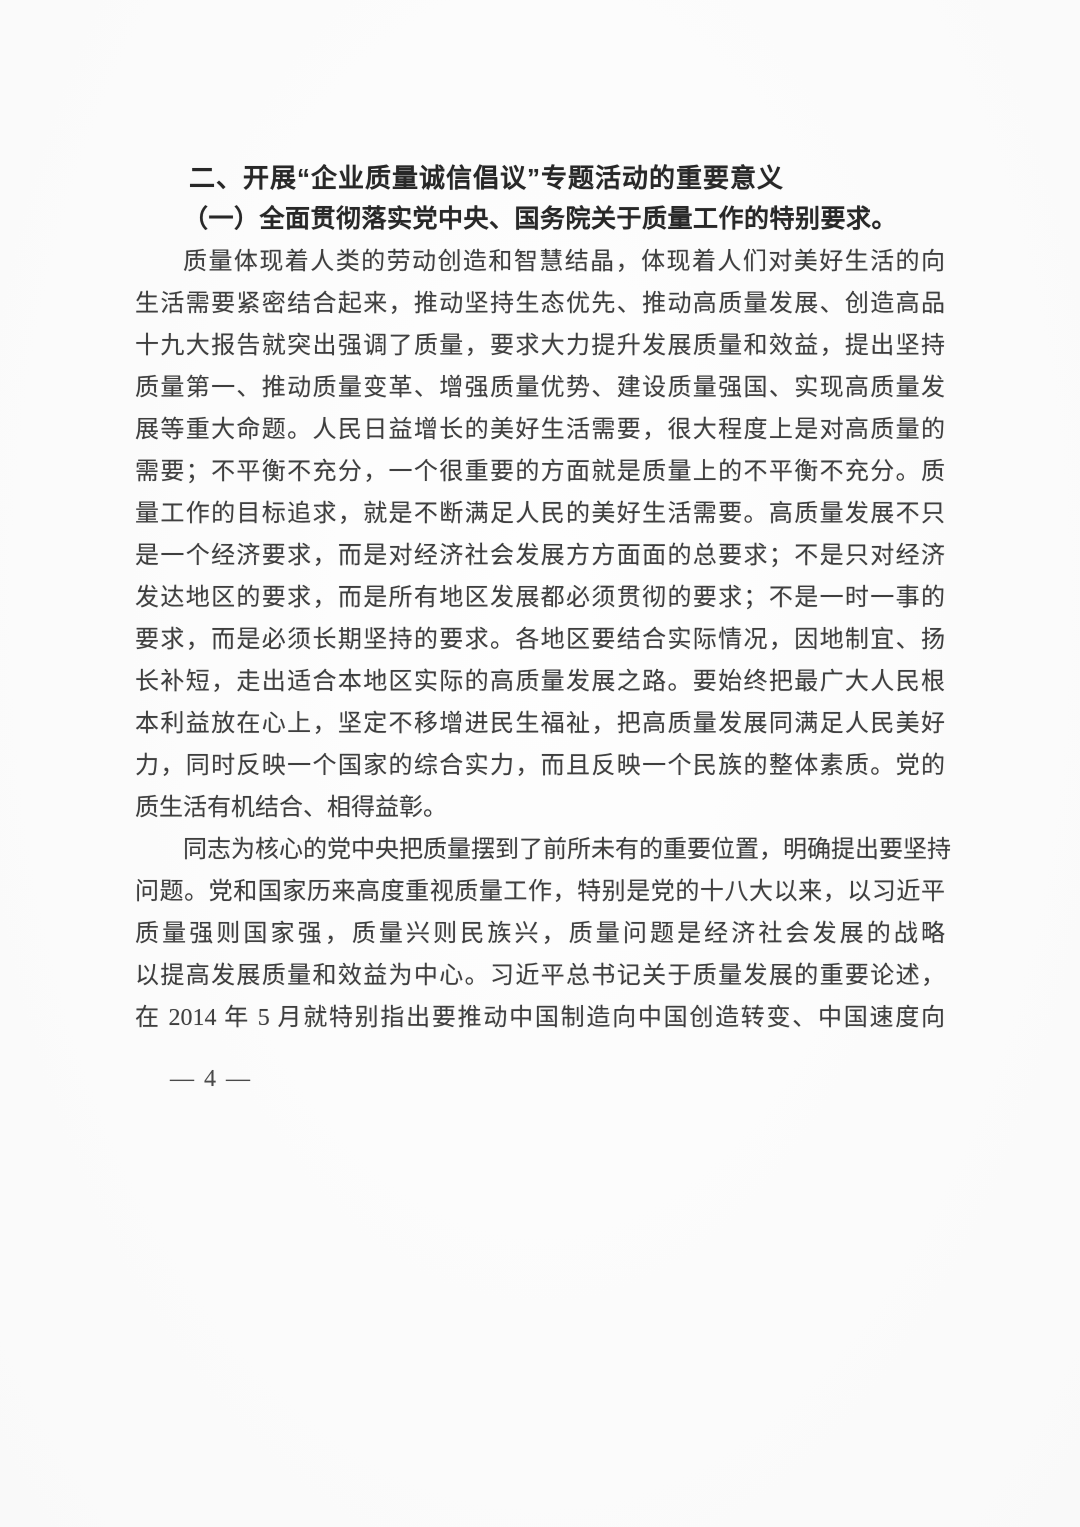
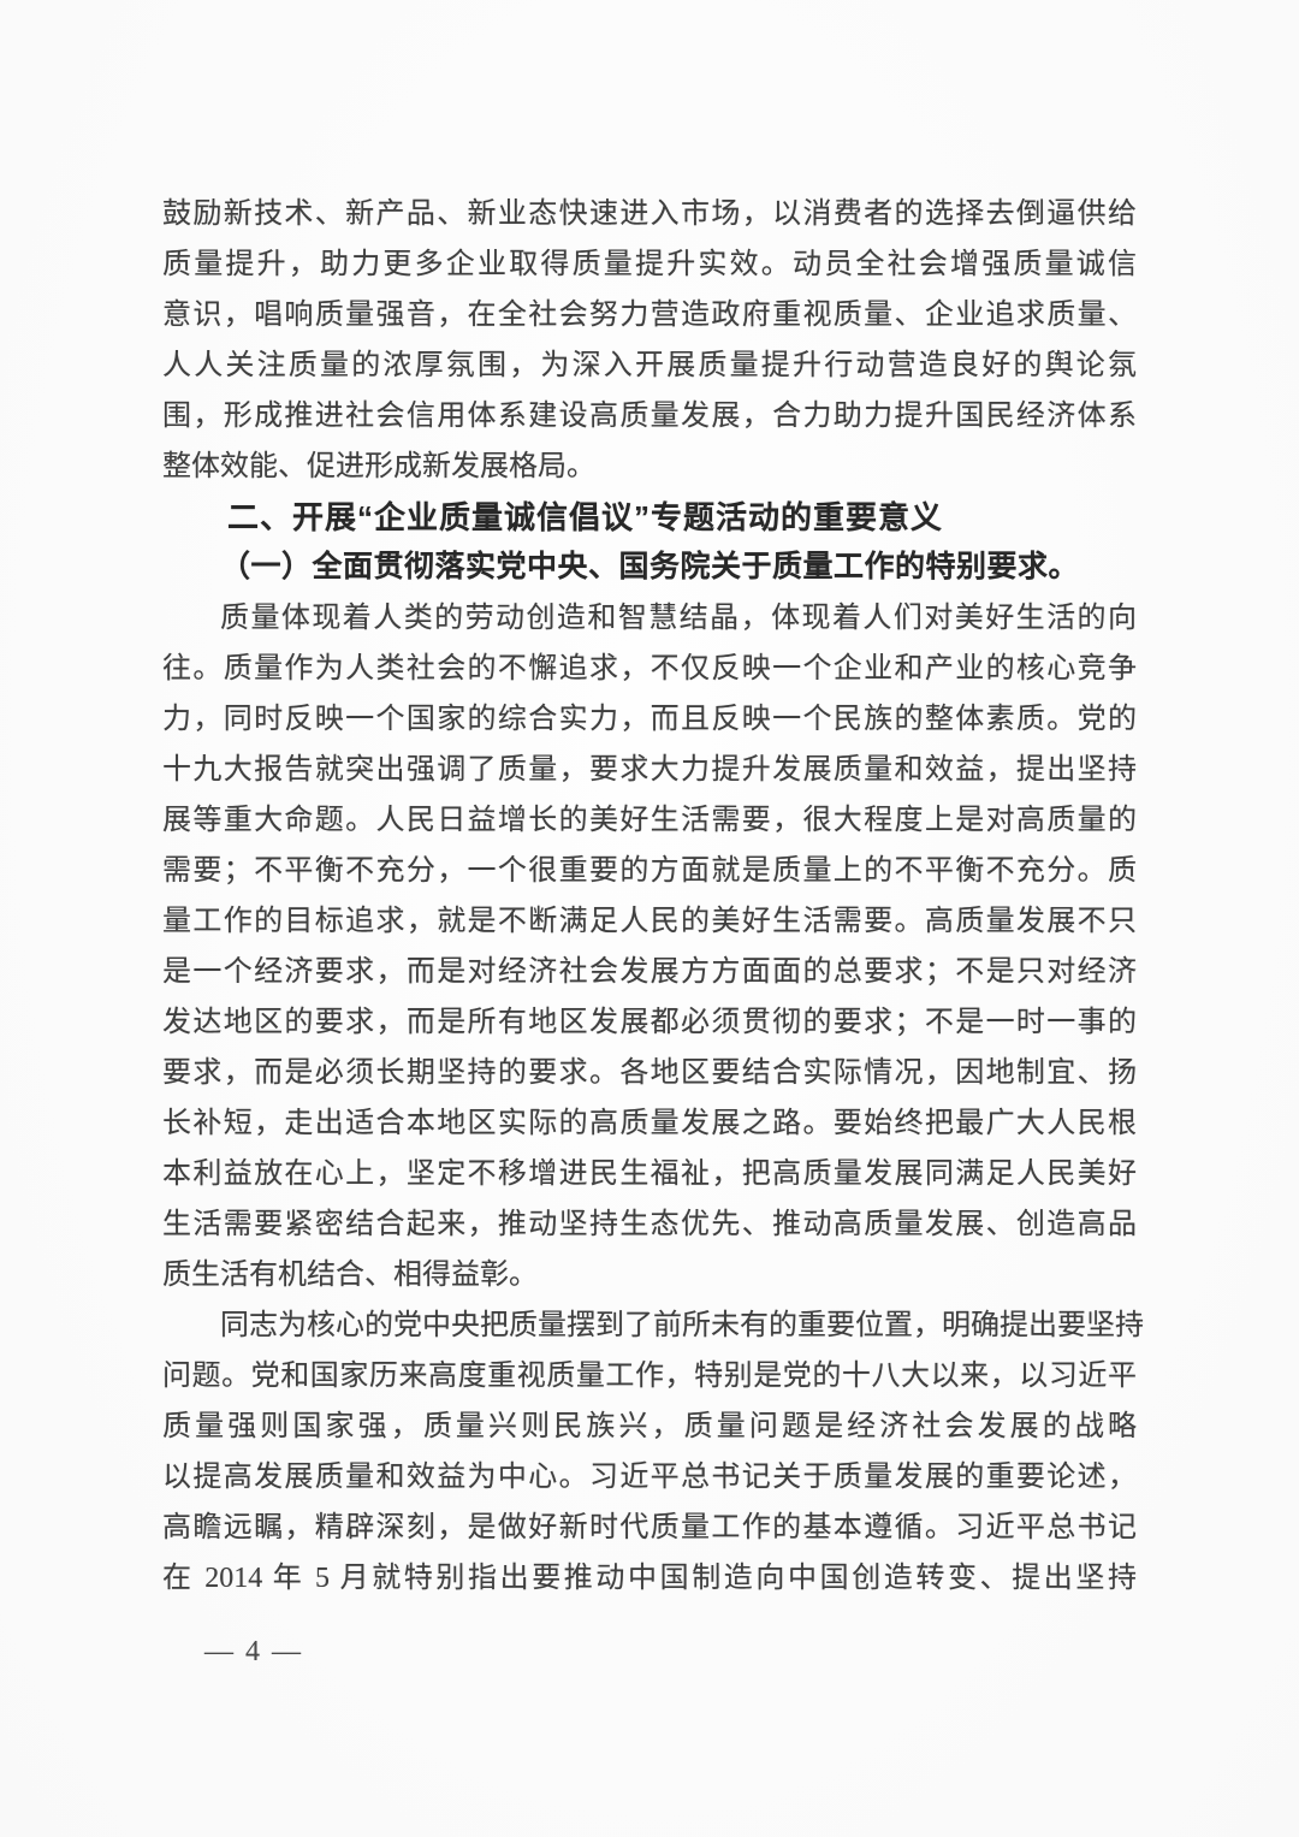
+ 鼓励新技术、新产品、新业态快速进入市场，以消费者的选择去倒逼供给
+ 质量提升，助力更多企业取得质量提升实效。动员全社会增强质量诚信
+ 意识，唱响质量强音，在全社会努力营造政府重视质量、企业追求质量、
+ 人人关注质量的浓厚氛围，为深入开展质量提升行动营造良好的舆论氛
+ 围，形成推进社会信用体系建设高质量发展，合力助力提升国民经济体系
+ 整体效能、促进形成新发展格局。
  二、开展“企业质量诚信倡议”专题活动的重要意义
  （一）全面贯彻落实党中央、国务院关于质量工作的特别要求。
  质量体现着人类的劳动创造和智慧结晶，体现着人们对美好生活的向
+ 往。质量作为人类社会的不懈追求，不仅反映一个企业和产业的核心竞争
- 生活需要紧密结合起来，推动坚持生态优先、推动高质量发展、创造高品
+ 力，同时反映一个国家的综合实力，而且反映一个民族的整体素质。党的
  十九大报告就突出强调了质量，要求大力提升发展质量和效益，提出坚持
- 质量第一、推动质量变革、增强质量优势、建设质量强国、实现高质量发
  展等重大命题。人民日益增长的美好生活需要，很大程度上是对高质量的
  需要；不平衡不充分，一个很重要的方面就是质量上的不平衡不充分。质
  量工作的目标追求，就是不断满足人民的美好生活需要。高质量发展不只
  是一个经济要求，而是对经济社会发展方方面面的总要求；不是只对经济
  发达地区的要求，而是所有地区发展都必须贯彻的要求；不是一时一事的
  要求，而是必须长期坚持的要求。各地区要结合实际情况，因地制宜、扬
  长补短，走出适合本地区实际的高质量发展之路。要始终把最广大人民根
  本利益放在心上，坚定不移增进民生福祉，把高质量发展同满足人民美好
- 力，同时反映一个国家的综合实力，而且反映一个民族的整体素质。党的
+ 生活需要紧密结合起来，推动坚持生态优先、推动高质量发展、创造高品
  质生活有机结合、相得益彰。
  同志为核心的党中央把质量摆到了前所未有的重要位置，明确提出要坚持
  问题。党和国家历来高度重视质量工作，特别是党的十八大以来，以习近平
  质量强则国家强，质量兴则民族兴，质量问题是经济社会发展的战略
  以提高发展质量和效益为中心。习近平总书记关于质量发展的重要论述，
+ 高瞻远瞩，精辟深刻，是做好新时代质量工作的基本遵循。习近平总书记
- 在 2014 年 5 月就特别指出要推动中国制造向中国创造转变、中国速度向
+ 在 2014 年 5 月就特别指出要推动中国制造向中国创造转变、提出坚持
  — 4 —
